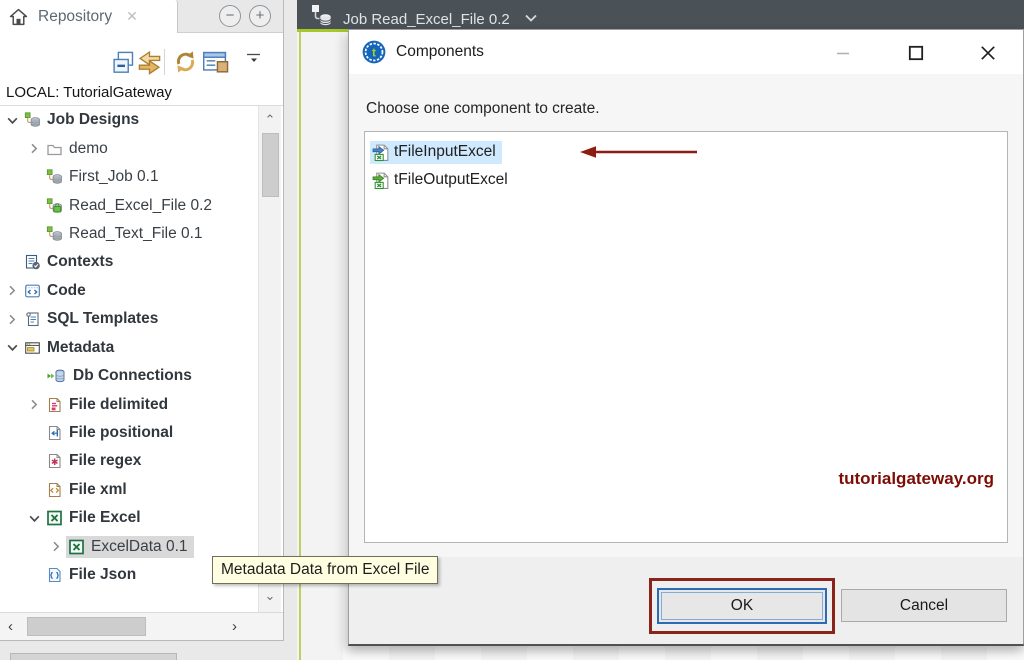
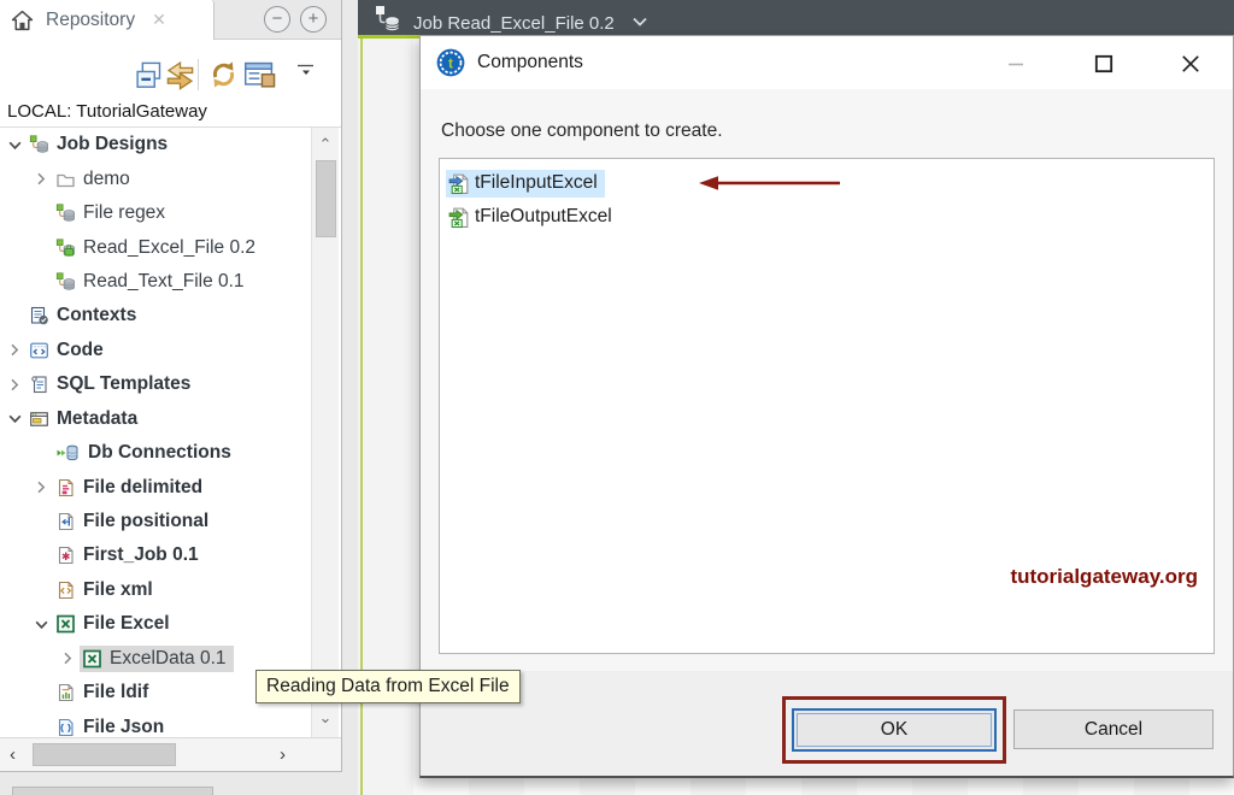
  Job Read_Excel_File 0.2
  Repository
  ✕
  −
  +
  LOCAL: TutorialGateway
  Job Designs
  demo
- First_Job 0.1
+ File regex
  Read_Excel_File 0.2
  Read_Text_File 0.1
  Contexts
  Code
  SQL Templates
  Metadata
  Db Connections
  File delimited
  File positional
- File regex
+ First_Job 0.1
  File xml
  File Excel
  ExcelData 0.1
+ File ldif
  File Json
  ⌃
  ⌄
  ‹
  ›
  t
  Components
  Choose one component to create.
  tFileInputExcel
  tFileOutputExcel
  tutorialgateway.org
  OK
  Cancel
- Metadata Data from Excel File
+ Reading Data from Excel File
